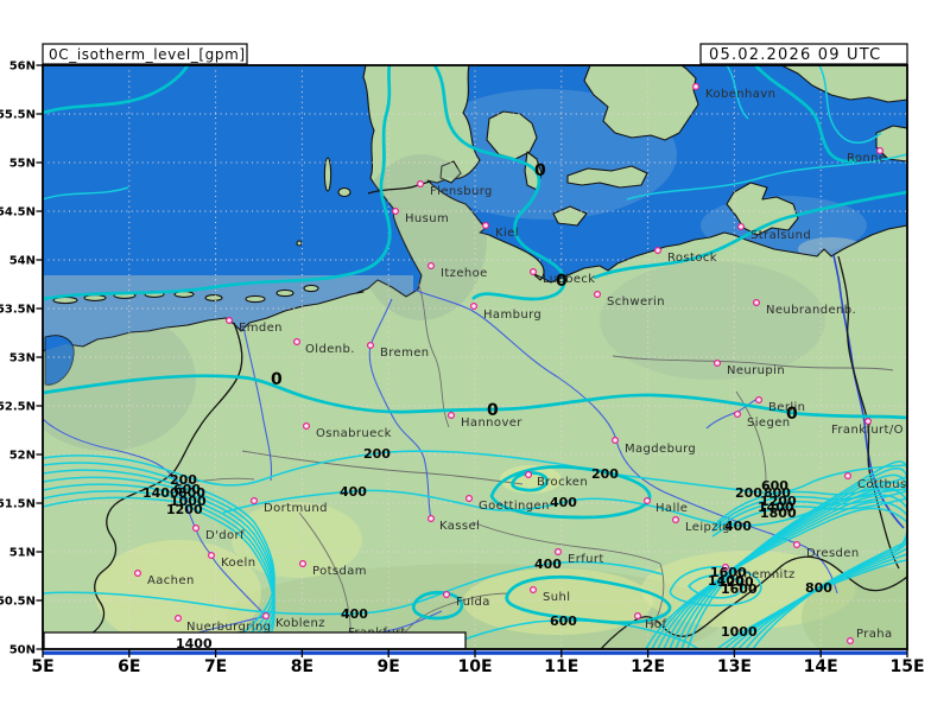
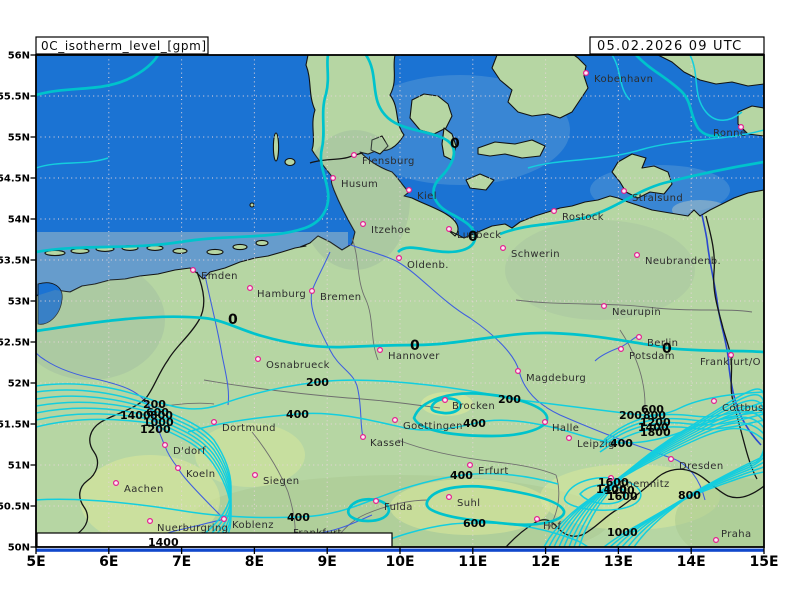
  Kobenhavn
  Ronne
  Flensburg
  Husum
  Kiel
  Itzehoe
  Luebeck
- Hamburg
+ Oldenb.
  Schwerin
  Rostock
  Stralsund
  Neubrandenb.
  Neurupin
  Berlin
- Siegen
+ Potsdam
  Frankfurt/O
  Cottbus
  Emden
- Oldenb.
+ Hamburg
  Bremen
  Osnabrueck
  Hannover
  Magdeburg
  Dortmund
  D'dorf
  Koeln
  Aachen
- Potsdam
+ Siegen
  Nuerburgring
  Koblenz
  Kassel
  Goettingen
  Brocken
  Erfurt
  Suhl
  Fulda
  Halle
  Leipzig
  Dresden
  Chemnitz
  Hof
  Praha
  0
  0
  0
  0
  0
  200
  1400
  600
  800
  1000
  1200
  200
  200
  400
  400
  400
  400
  600
  200
  400
  600
  800
  1200
  1400
  1800
  1600
  1400
  1200
  1600
  800
  1000
  1400
  56N
  55.5N
  55N
  54.5N
  54N
  53.5N
  53N
  52.5N
  52N
  51.5N
  51N
  50.5N
  50N
  5E
  6E
  7E
  8E
  9E
  10E
  11E
  12E
  13E
  14E
  15E
  0C_isotherm_level_[gpm]
  05.02.2026 09 UTC
